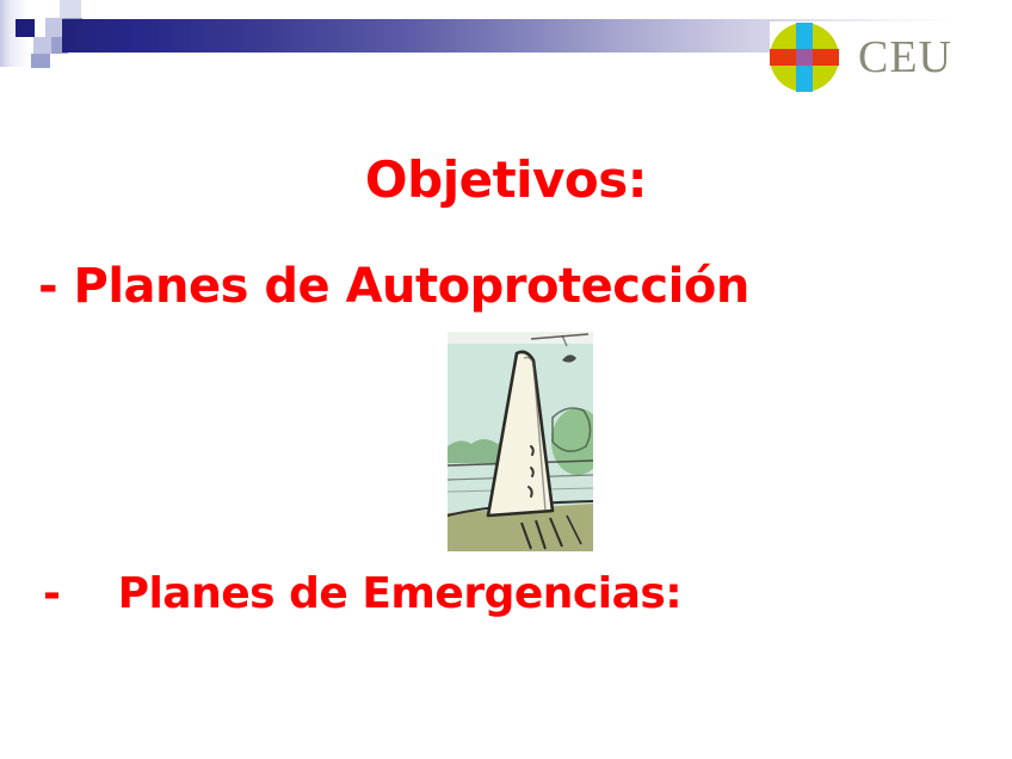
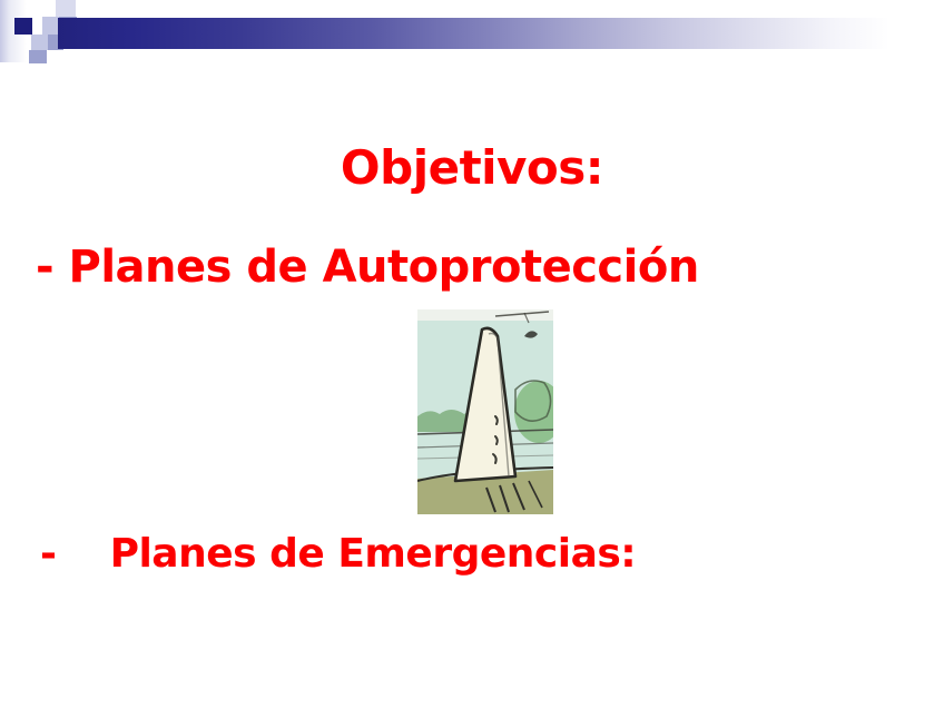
- CEU
  Objetivos:
  - Planes de Autoprotección
  - Planes de Emergencias:
